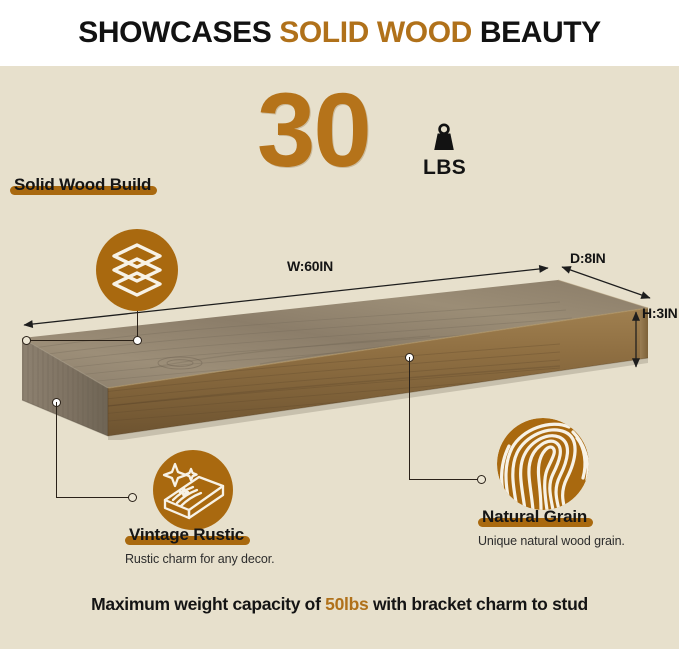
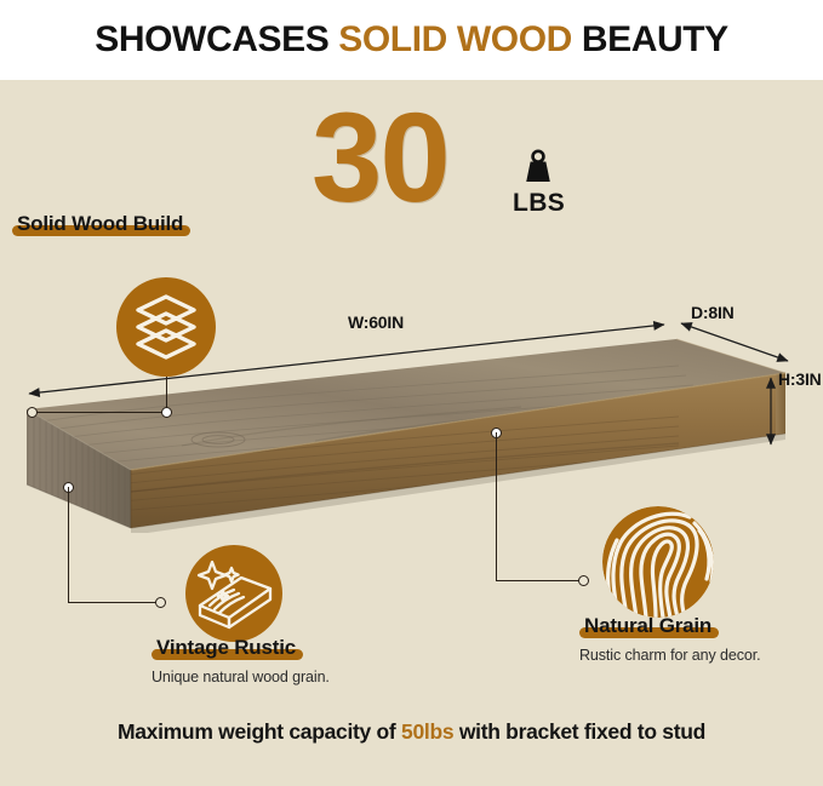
  SHOWCASES SOLID WOOD BEAUTY
  30
  LBS
  W:60IN
  D:8IN
  H:3IN
  Solid Wood Build
  Vintage Rustic
- Rustic charm for any decor.
+ Unique natural wood grain.
  Natural Grain
- Unique natural wood grain.
+ Rustic charm for any decor.
- Maximum weight capacity of 50lbs with bracket charm to stud
+ Maximum weight capacity of 50lbs with bracket fixed to stud
